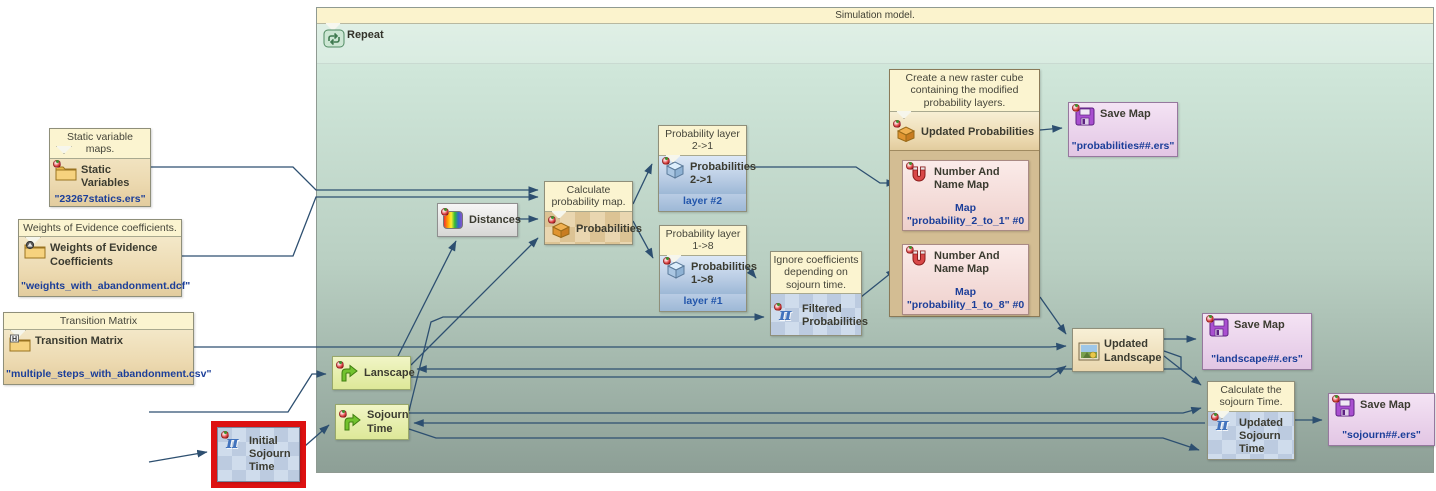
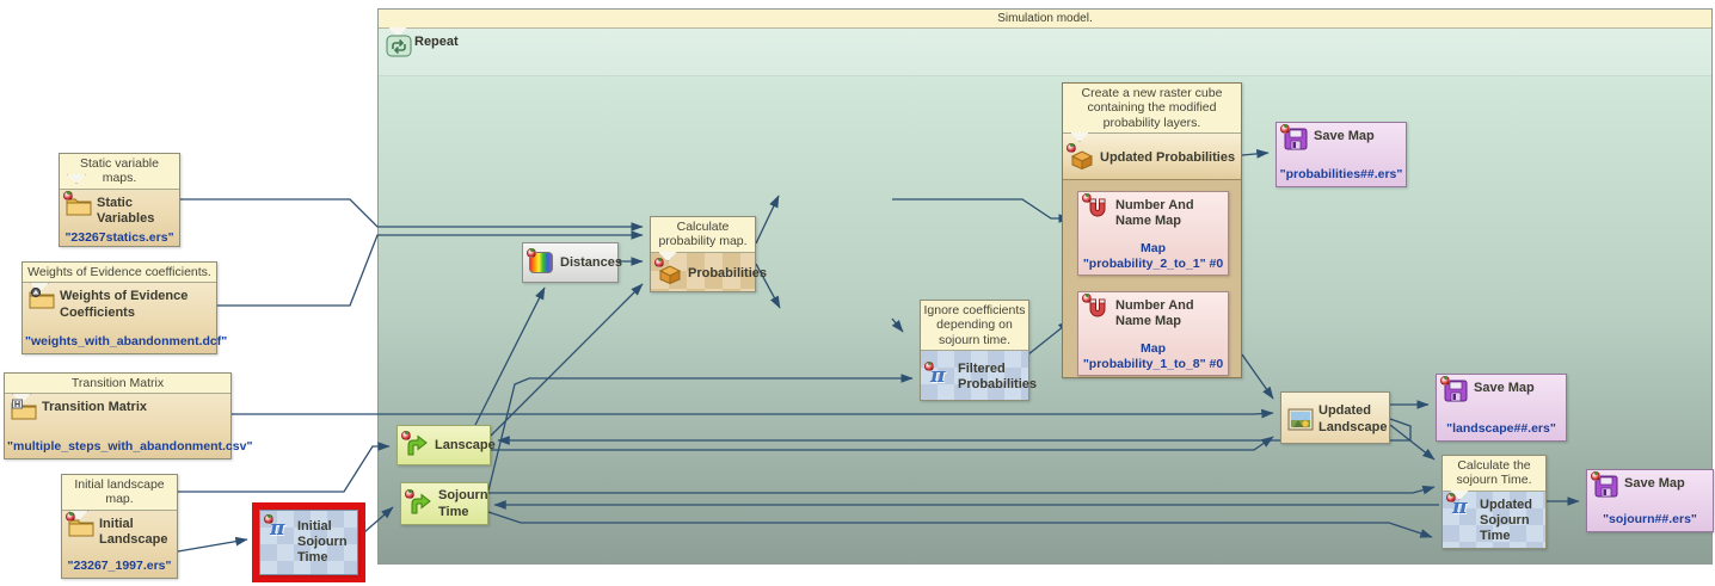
  Simulation model.
  Repeat
  Static variable maps.
  Static Variables
  "23267statics.ers"
  Weights of Evidence coefficients.
  Weights of Evidence Coefficients
  "weights_with_abandonment.dcf"
  Transition Matrix
  Transition Matrix
  "multiple_steps_with_abandonment.csv"
+ Initial landscape map.
+ Initial Landscape
+ "23267_1997.ers"
  π
  Initial Sojourn Time
  Lanscape
  Sojourn Time
  Distances
  Calculate probability map.
  Probabilities
- Probability layer 2->1
- Probabilities 2->1
- layer #2
- Probability layer 1->8
- Probabilities 1->8
- layer #1
  Ignore coefficients depending on sojourn time.
  π
  Filtered Probabilities
  Create a new raster cube containing the modified probability layers.
  Updated Probabilities
  Number And Name Map
  Map "probability_2_to_1" #0
  Number And Name Map
  Map "probability_1_to_8" #0
  Save Map
  "probabilities##.ers"
  Updated Landscape
  Save Map
  "landscape##.ers"
  Calculate the sojourn Time.
  π
  Updated Sojourn Time
  Save Map
  "sojourn##.ers"
